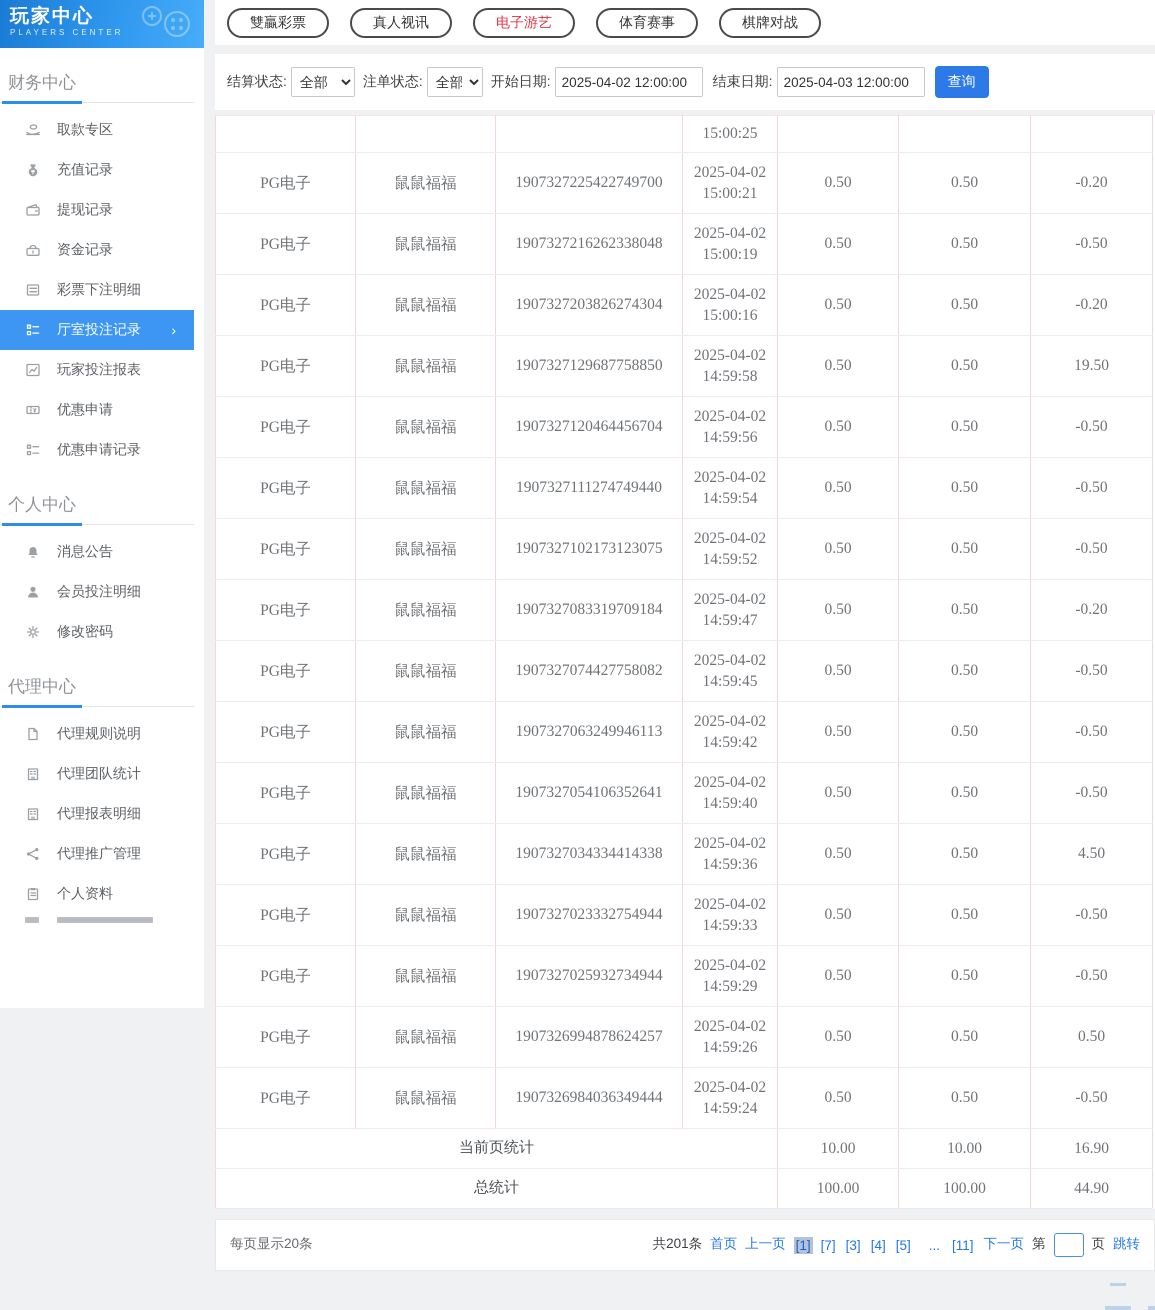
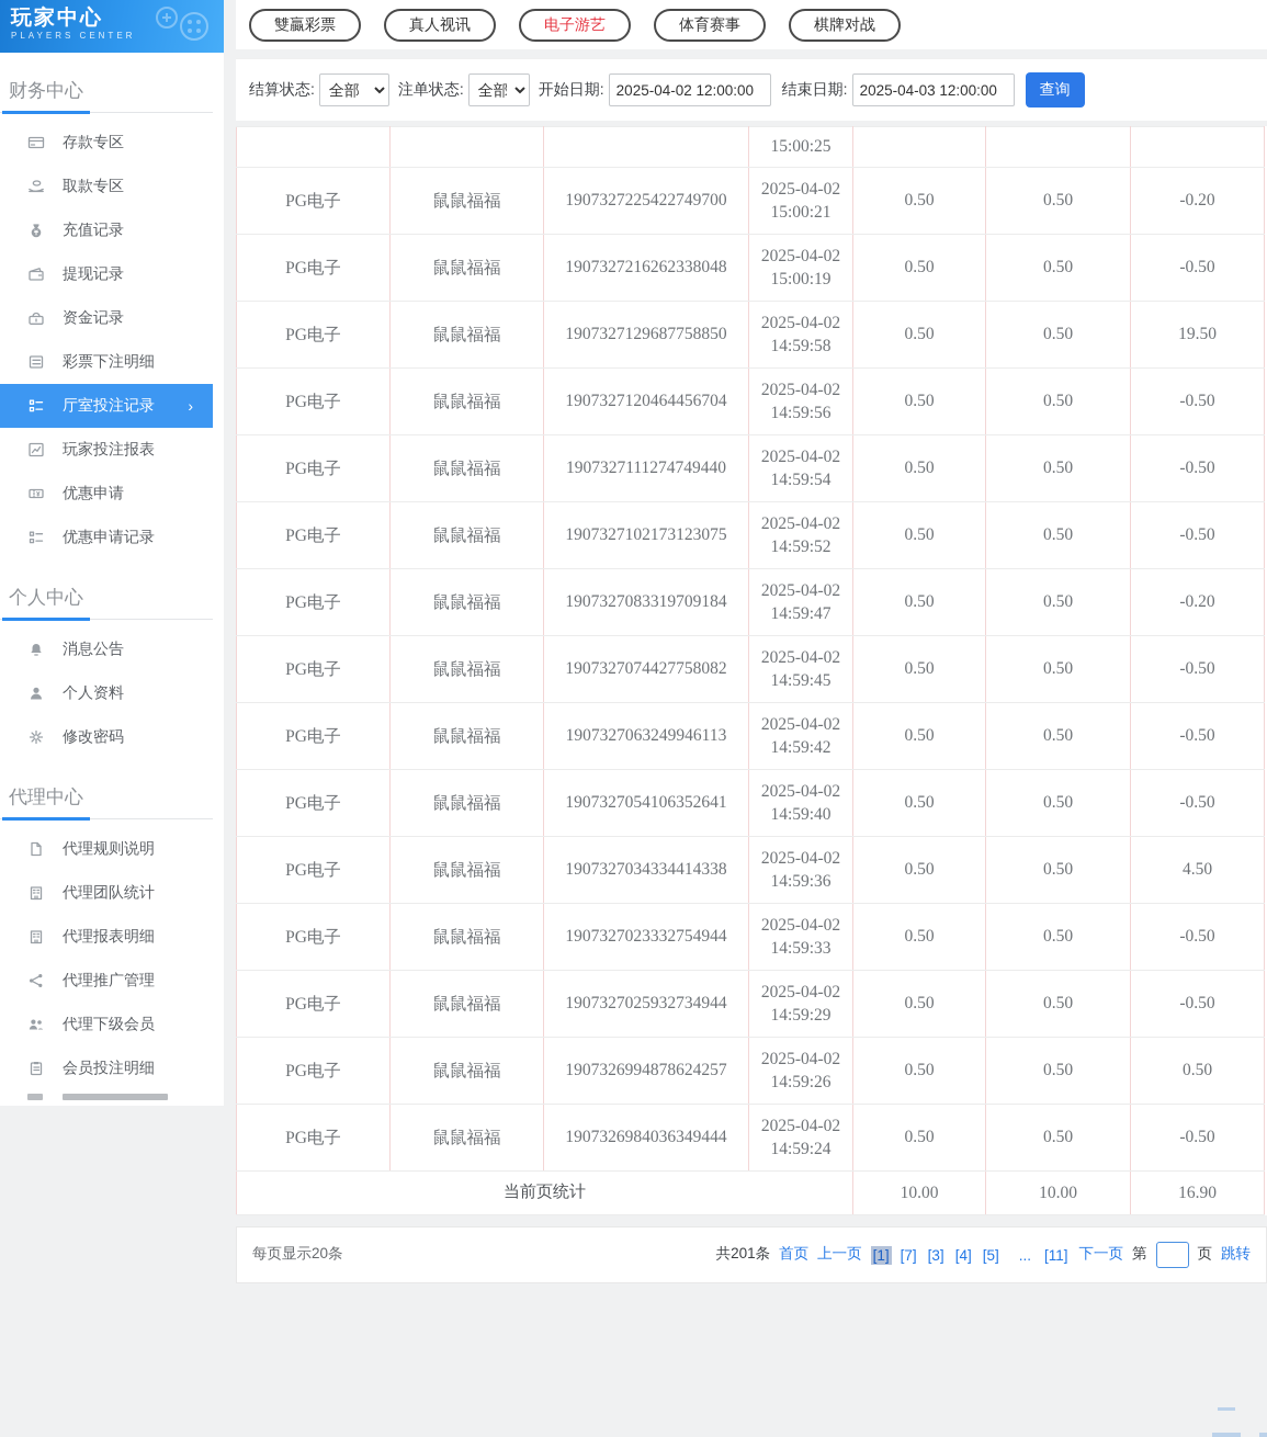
  玩家中心
  PLAYERS CENTER
  财务中心
+ 存款专区
  取款专区
  充值记录
  提现记录
  资金记录
  彩票下注明细
  厅室投注记录
  ›
  玩家投注报表
  优惠申请
  优惠申请记录
  个人中心
  消息公告
- 会员投注明细
+ 个人资料
  修改密码
  代理中心
  代理规则说明
  代理团队统计
  代理报表明细
  代理推广管理
+ 代理下级会员
- 个人资料
+ 会员投注明细
  雙贏彩票
  真人视讯
  电子游艺
  体育赛事
  棋牌对战
  结算状态:
  全部
  注单状态:
  全部
  开始日期:
  2025-04-02 12:00:00
  结束日期:
  2025-04-03 12:00:00
  查询
  			15:00:25
  PG电子	鼠鼠福福	1907327225422749700	2025-04-0215:00:21	0.50	0.50	-0.20
  PG电子	鼠鼠福福	1907327216262338048	2025-04-0215:00:19	0.50	0.50	-0.50
- PG电子	鼠鼠福福	1907327203826274304	2025-04-0215:00:16	0.50	0.50	-0.20
  PG电子	鼠鼠福福	1907327129687758850	2025-04-0214:59:58	0.50	0.50	19.50
  PG电子	鼠鼠福福	1907327120464456704	2025-04-0214:59:56	0.50	0.50	-0.50
  PG电子	鼠鼠福福	1907327111274749440	2025-04-0214:59:54	0.50	0.50	-0.50
  PG电子	鼠鼠福福	1907327102173123075	2025-04-0214:59:52	0.50	0.50	-0.50
  PG电子	鼠鼠福福	1907327083319709184	2025-04-0214:59:47	0.50	0.50	-0.20
  PG电子	鼠鼠福福	1907327074427758082	2025-04-0214:59:45	0.50	0.50	-0.50
  PG电子	鼠鼠福福	1907327063249946113	2025-04-0214:59:42	0.50	0.50	-0.50
  PG电子	鼠鼠福福	1907327054106352641	2025-04-0214:59:40	0.50	0.50	-0.50
  PG电子	鼠鼠福福	1907327034334414338	2025-04-0214:59:36	0.50	0.50	4.50
  PG电子	鼠鼠福福	1907327023332754944	2025-04-0214:59:33	0.50	0.50	-0.50
  PG电子	鼠鼠福福	1907327025932734944	2025-04-0214:59:29	0.50	0.50	-0.50
  PG电子	鼠鼠福福	1907326994878624257	2025-04-0214:59:26	0.50	0.50	0.50
  PG电子	鼠鼠福福	1907326984036349444	2025-04-0214:59:24	0.50	0.50	-0.50
  当前页统计	10.00	10.00	16.90
- 总统计	100.00	100.00	44.90
  每页显示20条
  共201条
  首页
  上一页
  [1] [7] [3] [4] [5]
  ...
  [11]
  下一页
  第
  页
  跳转
